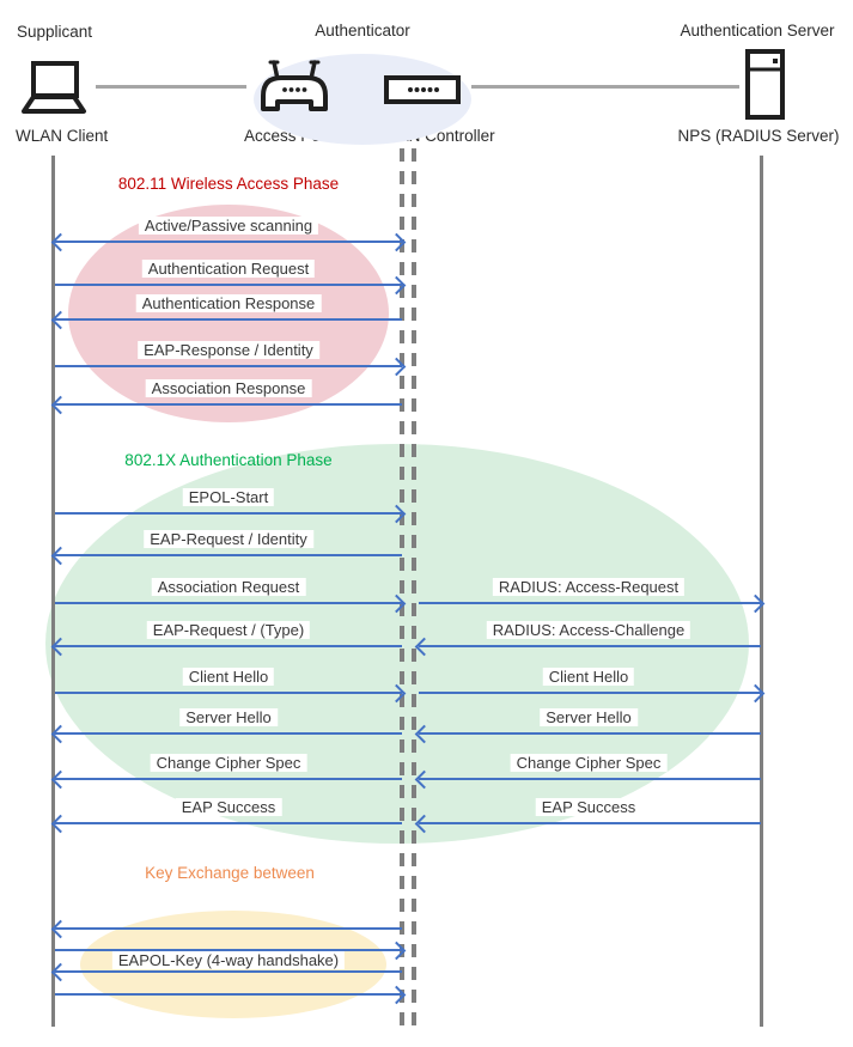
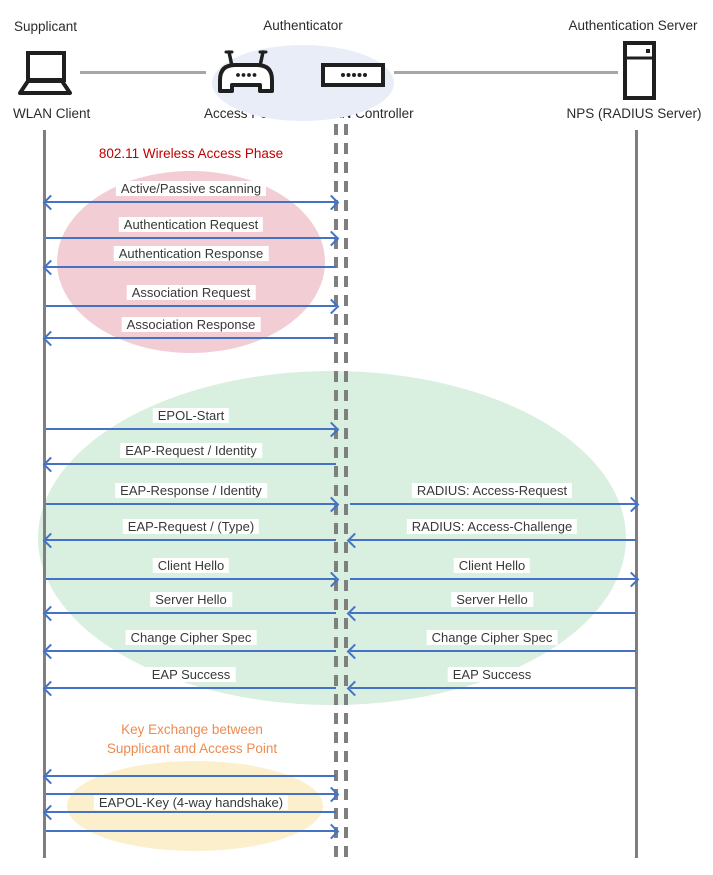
  Supplicant
  Authenticator
  Authentication Server
  WLAN Client
  Controller
  NPS (RADIUS Server)
  802.11 Wireless Access Phase
- 802.1X Authentication Phase
  Key Exchange between
+ Supplicant and Access Point
  Active/Passive scanning
  Authentication Request
  Authentication Response
- EAP-Response / Identity
+ Association Request
  Association Response
  EPOL-Start
  EAP-Request / Identity
- Association Request
+ EAP-Response / Identity
  RADIUS: Access-Request
  EAP-Request / (Type)
  RADIUS: Access-Challenge
  Client Hello
  Client Hello
  Server Hello
  Server Hello
  Change Cipher Spec
  Change Cipher Spec
  EAP Success
  EAP Success
  EAPOL-Key (4-way handshake)
